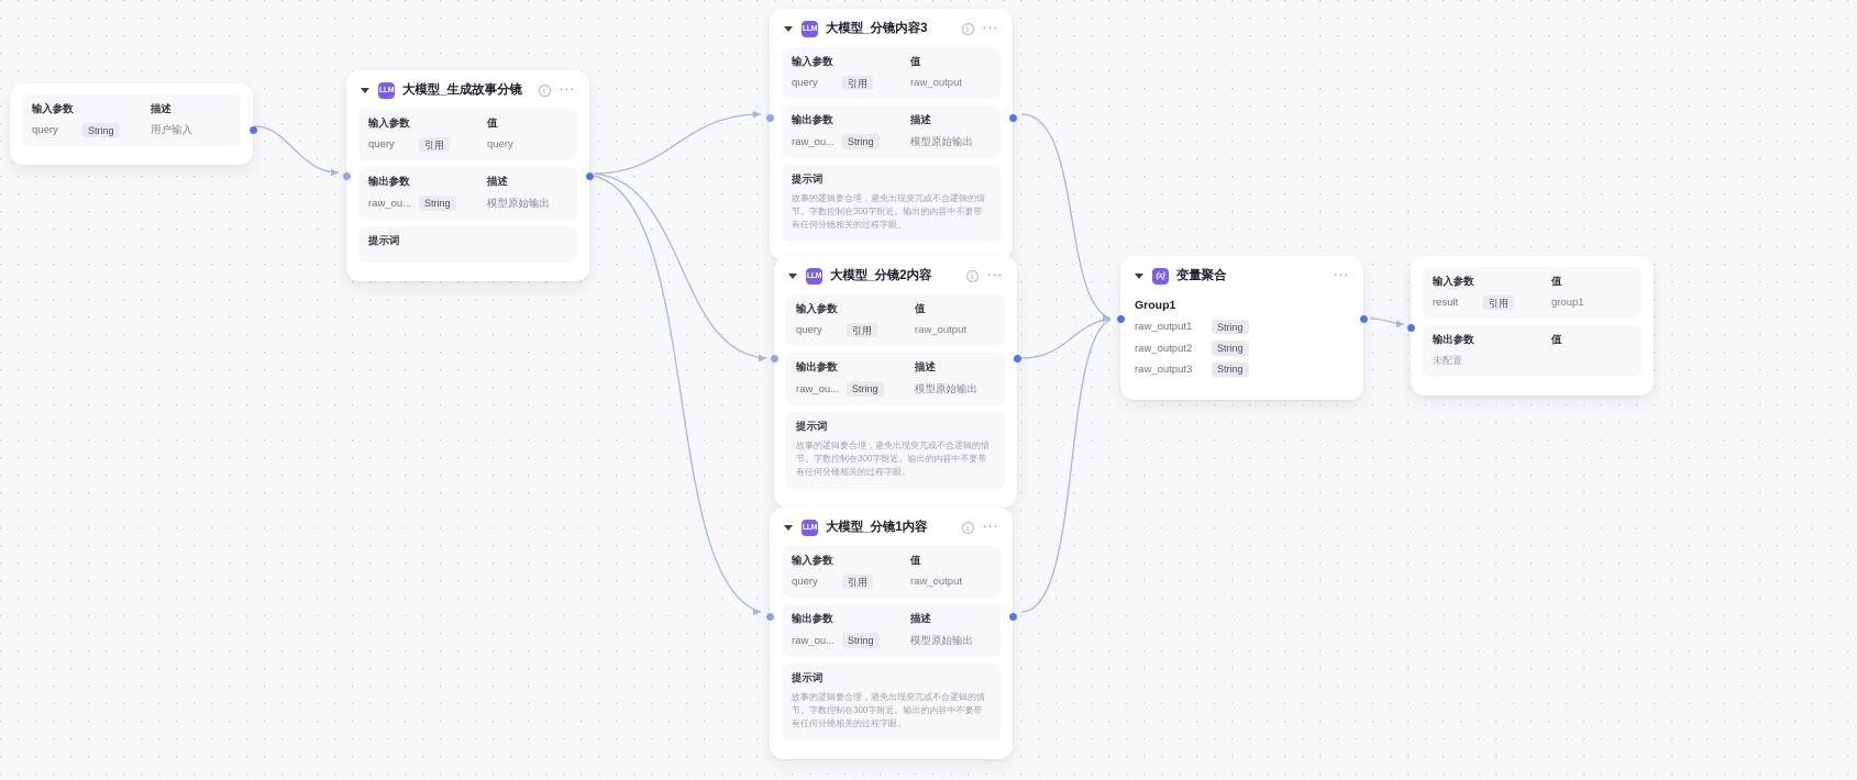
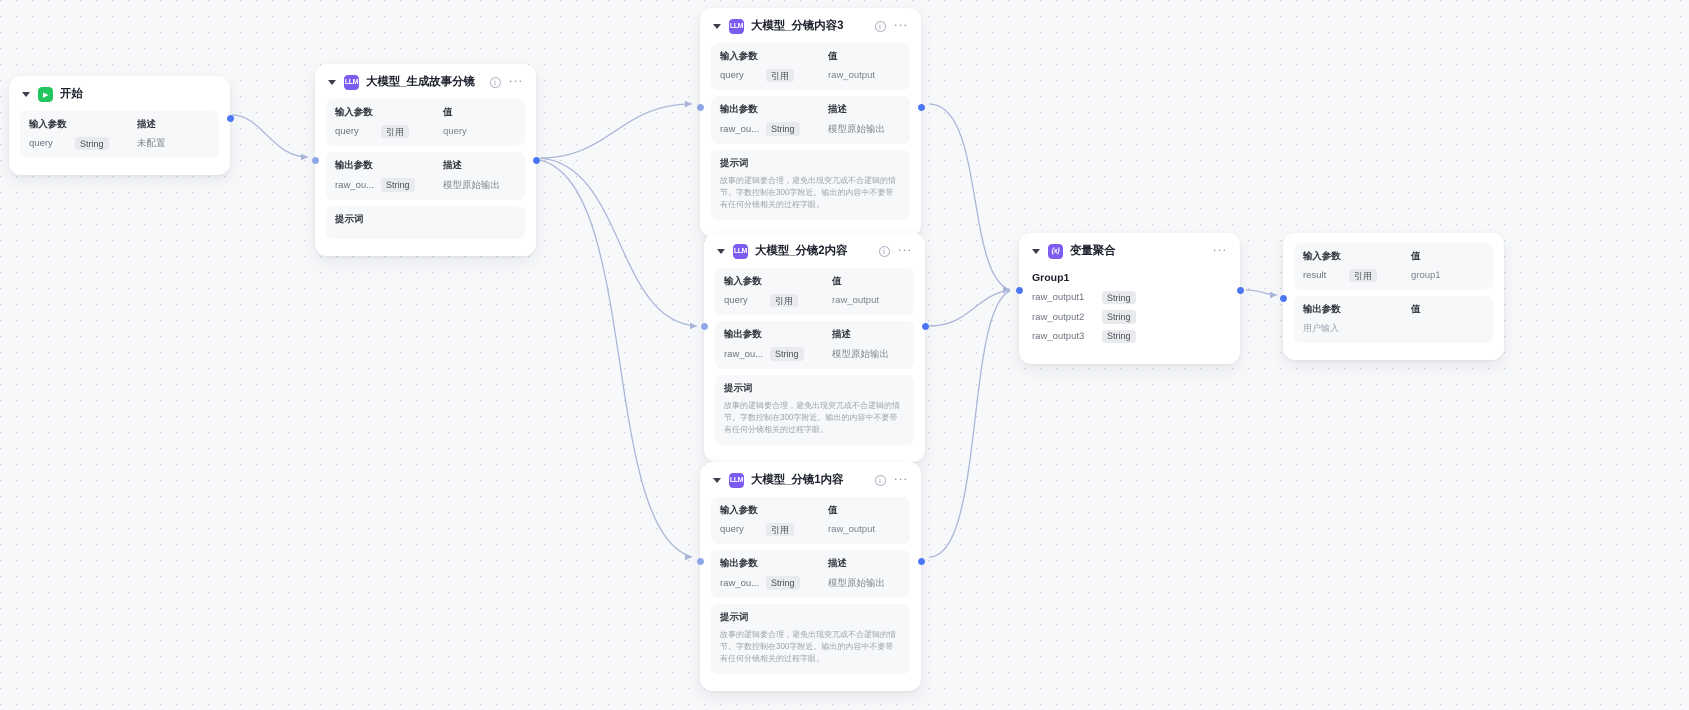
+ 开始
  输入参数
  描述
  query
  String
- 用户输入
+ 未配置
  大模型_生成故事分镜
  i
  ···
  输入参数
  值
  query
  引用
  query
  输出参数
  描述
  raw_ou...
  String
  模型原始输出
  提示词
  大模型_分镜内容3
  i
  ···
  输入参数
  值
  query
  引用
  raw_output
  输出参数
  描述
  raw_ou...
  String
  模型原始输出
  提示词
  故事的逻辑要合理，避免出现突兀或不合逻辑的情节。字数控制在300字附近。输出的内容中不要带有任何分镜相关的过程字眼。
  大模型_分镜2内容
  i
  ···
  输入参数
  值
  query
  引用
  raw_output
  输出参数
  描述
  raw_ou...
  String
  模型原始输出
  提示词
  故事的逻辑要合理，避免出现突兀或不合逻辑的情节。字数控制在300字附近。输出的内容中不要带有任何分镜相关的过程字眼。
  大模型_分镜1内容
  i
  ···
  输入参数
  值
  query
  引用
  raw_output
  输出参数
  描述
  raw_ou...
  String
  模型原始输出
  提示词
  故事的逻辑要合理，避免出现突兀或不合逻辑的情节。字数控制在300字附近。输出的内容中不要带有任何分镜相关的过程字眼。
  变量聚合
  ···
  Group1
  raw_output1
  String
  raw_output2
  String
  raw_output3
  String
  输入参数
  值
  result
  引用
  group1
  输出参数
  值
- 未配置
+ 用户输入
